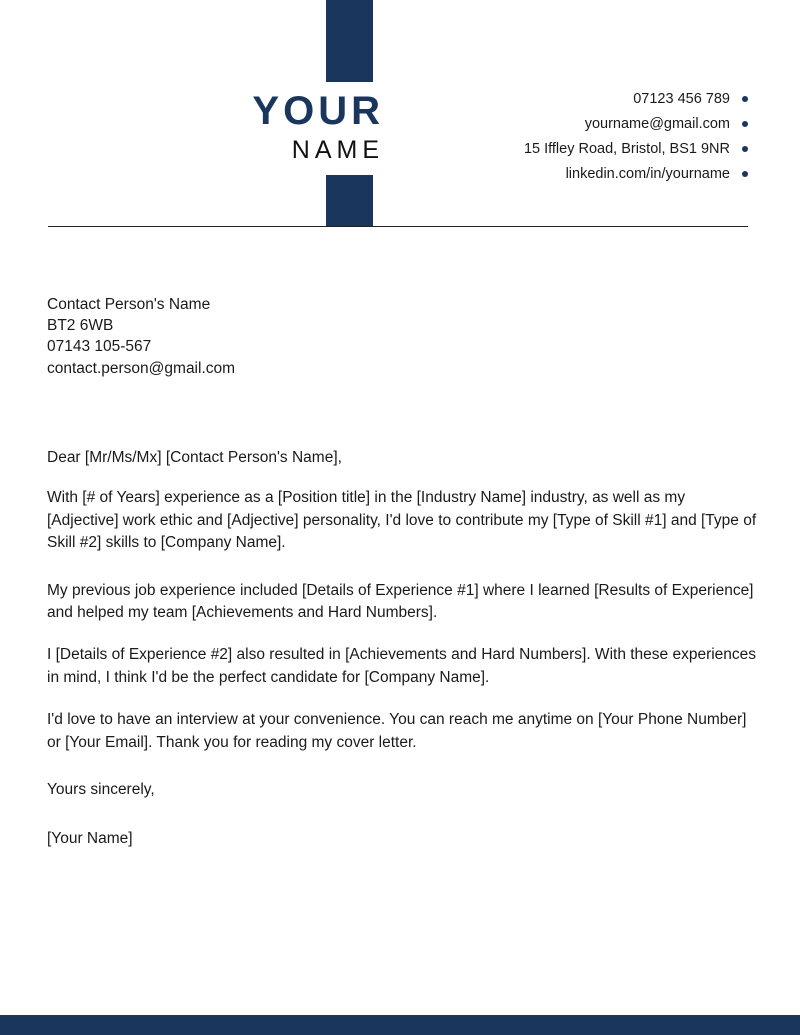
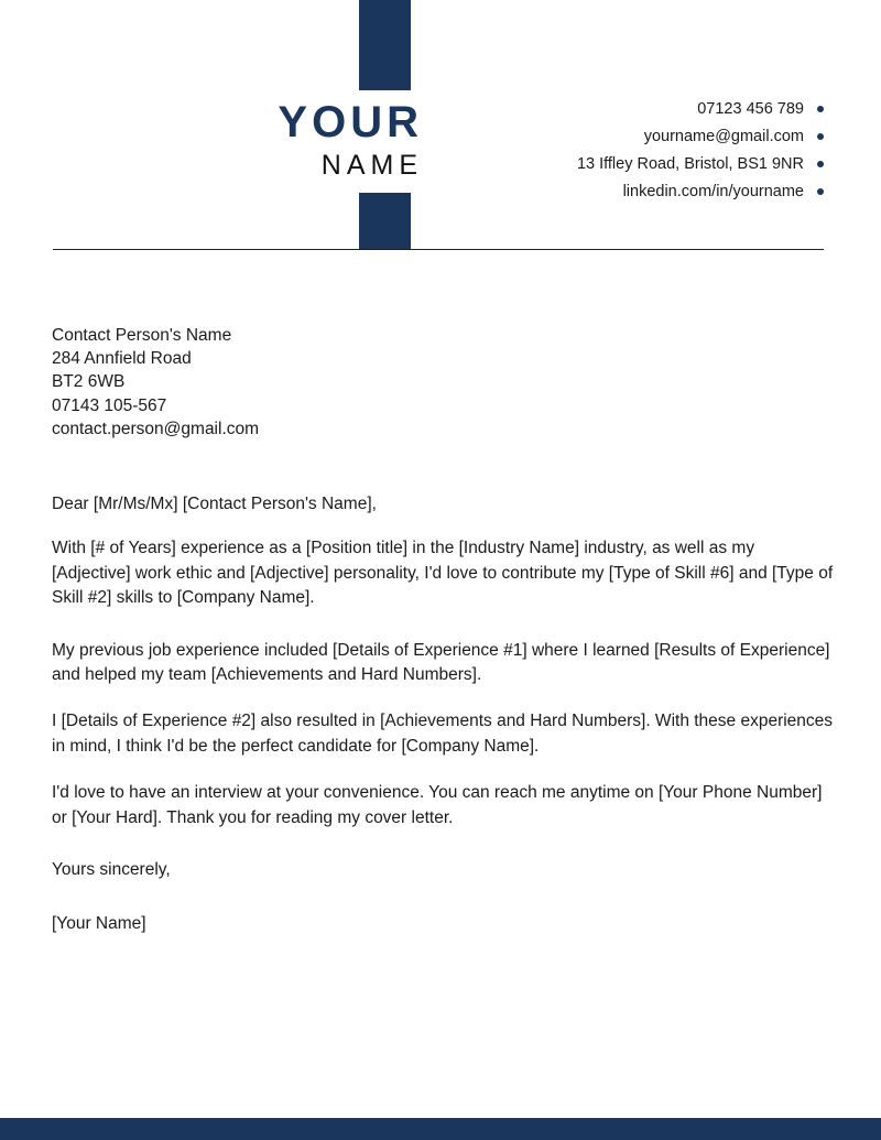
  YOUR
  NAME
  07123 456 789
  yourname@gmail.com
- 15 Iffley Road, Bristol, BS1 9NR
+ 13 Iffley Road, Bristol, BS1 9NR
  linkedin.com/in/yourname
  Contact Person's Name
+ 284 Annfield Road
  BT2 6WB
  07143 105-567
  contact.person@gmail.com
  Dear [Mr/Ms/Mx] [Contact Person's Name],
- With [# of Years] experience as a [Position title] in the [Industry Name] industry, as well as my [Adjective] work ethic and [Adjective] personality, I'd love to contribute my [Type of Skill #1] and [Type of Skill #2] skills to [Company Name].
+ With [# of Years] experience as a [Position title] in the [Industry Name] industry, as well as my [Adjective] work ethic and [Adjective] personality, I'd love to contribute my [Type of Skill #6] and [Type of Skill #2] skills to [Company Name].
  My previous job experience included [Details of Experience #1] where I learned [Results of Experience] and helped my team [Achievements and Hard Numbers].
  I [Details of Experience #2] also resulted in [Achievements and Hard Numbers]. With these experiences in mind, I think I'd be the perfect candidate for [Company Name].
- I'd love to have an interview at your convenience. You can reach me anytime on [Your Phone Number] or [Your Email]. Thank you for reading my cover letter.
+ I'd love to have an interview at your convenience. You can reach me anytime on [Your Phone Number] or [Your Hard]. Thank you for reading my cover letter.
  Yours sincerely,
  [Your Name]
